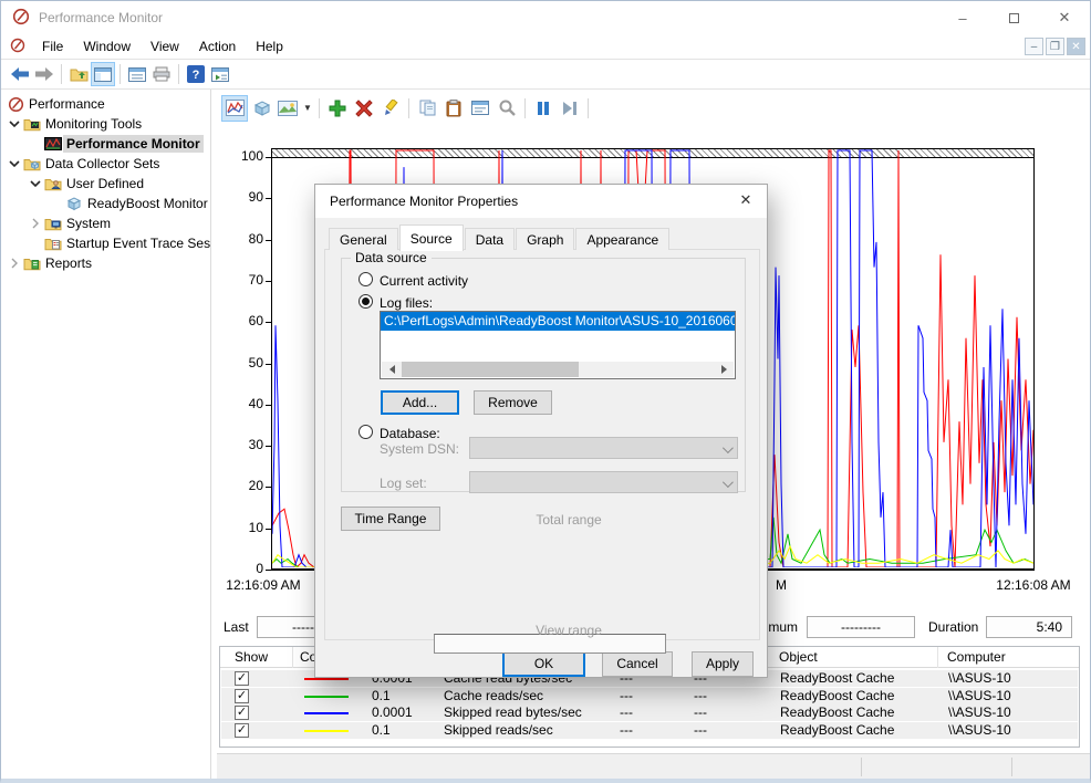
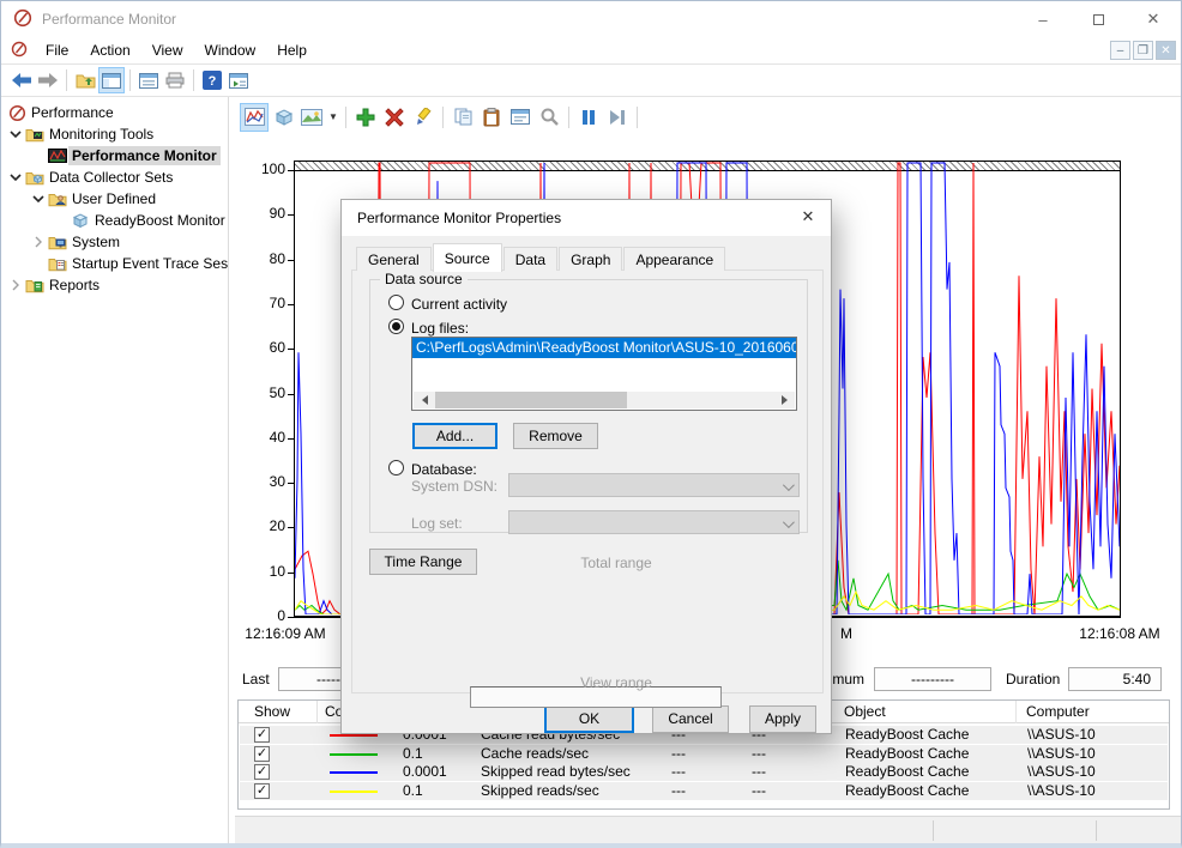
  Performance Monitor
  –
  ✕
  File
- Window
+ Action
  View
- Action
+ Window
  Help
  –
  ❐
  ✕
  ?
  Performance
  Monitoring Tools
  Performance Monitor
  Data Collector Sets
  User Defined
  ReadyBoost Monitor
  System
  Startup Event Trace Ses
  Reports
  ▼
  100
  90
  80
  70
  60
  50
  40
  30
  20
  10
  0
  12:16:09 AM
  M
  12:16:08 AM
  Last
  ---------
  Duration
  5:40
  Show
  Object
  Computer
  ✓
  0.0001
  Cache read bytes/sec
  ---
  ---
  ReadyBoost Cache
  \\ASUS-10
  ✓
  0.1
  Cache reads/sec
  ---
  ---
  ReadyBoost Cache
  \\ASUS-10
  ✓
  0.0001
  Skipped read bytes/sec
  ---
  ---
  ReadyBoost Cache
  \\ASUS-10
  ✓
  0.1
  Skipped reads/sec
  ---
  ---
  ReadyBoost Cache
  \\ASUS-10
  Performance Monitor Properties
  ✕
  General
  Source
  Data
  Graph
  Appearance
  Data source
  Current activity
  Log files:
  C:\PerfLogs\Admin\ReadyBoost Monitor\ASUS-10_2016060
  Add...
  Remove
  Database:
  System DSN:
  Log set:
  Time Range
  Total range
  View range
  OK
  Cancel
  Apply
